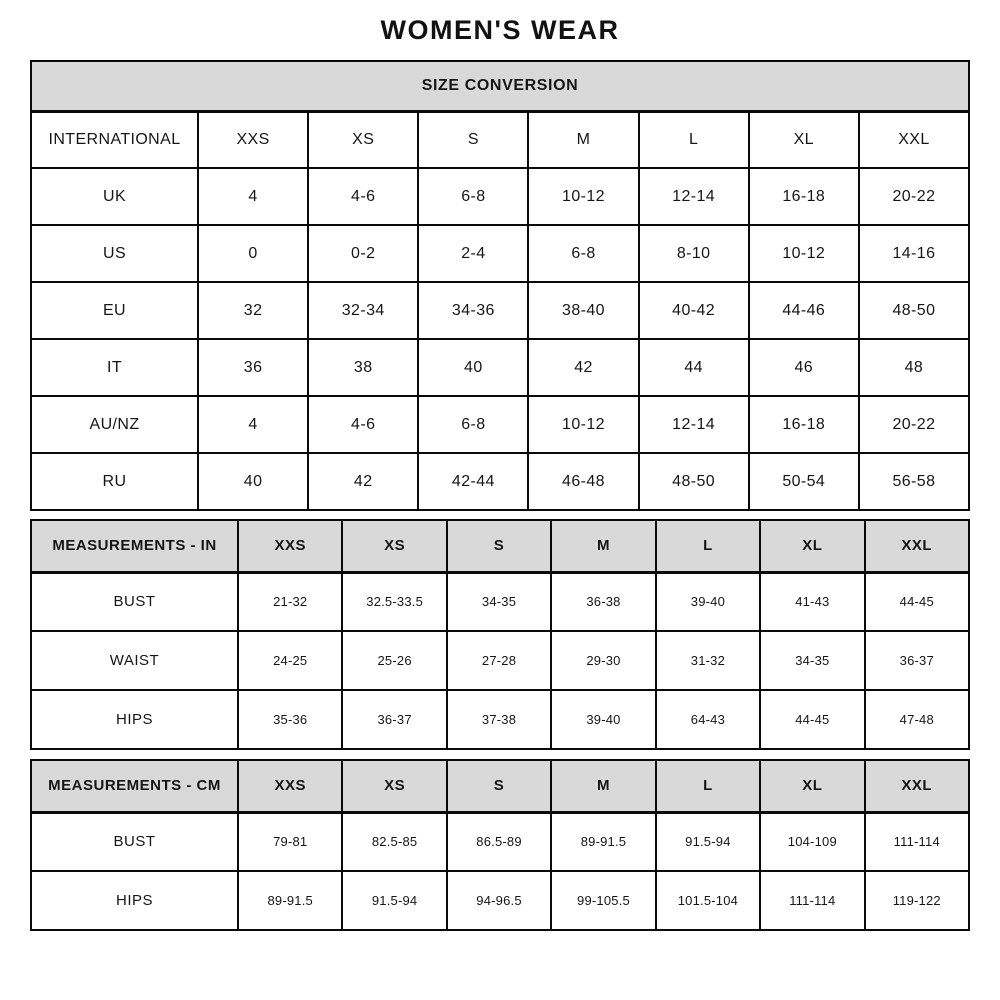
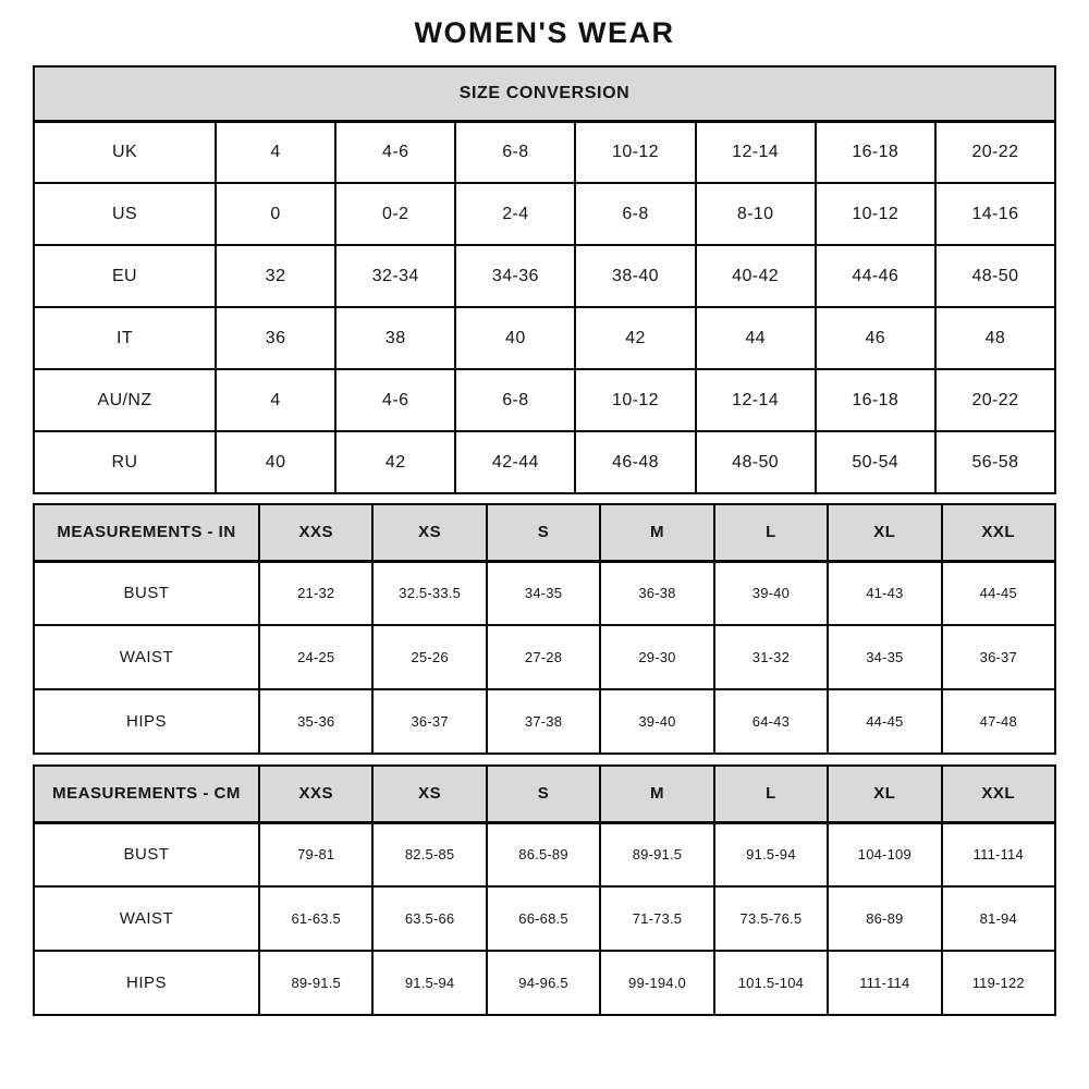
  WOMEN'S WEAR
  SIZE CONVERSION
- INTERNATIONAL	XXS	XS	S	M	L	XL	XXL
  UK	4	4-6	6-8	10-12	12-14	16-18	20-22
  US	0	0-2	2-4	6-8	8-10	10-12	14-16
  EU	32	32-34	34-36	38-40	40-42	44-46	48-50
  IT	36	38	40	42	44	46	48
  AU/NZ	4	4-6	6-8	10-12	12-14	16-18	20-22
  RU	40	42	42-44	46-48	48-50	50-54	56-58
  MEASUREMENTS - IN	XXS	XS	S	M	L	XL	XXL
  BUST	21-32	32.5-33.5	34-35	36-38	39-40	41-43	44-45
  WAIST	24-25	25-26	27-28	29-30	31-32	34-35	36-37
  HIPS	35-36	36-37	37-38	39-40	64-43	44-45	47-48
  MEASUREMENTS - CM	XXS	XS	S	M	L	XL	XXL
  BUST	79-81	82.5-85	86.5-89	89-91.5	91.5-94	104-109	111-114
+ WAIST	61-63.5	63.5-66	66-68.5	71-73.5	73.5-76.5	86-89	81-94
- HIPS	89-91.5	91.5-94	94-96.5	99-105.5	101.5-104	111-114	119-122
+ HIPS	89-91.5	91.5-94	94-96.5	99-194.0	101.5-104	111-114	119-122
